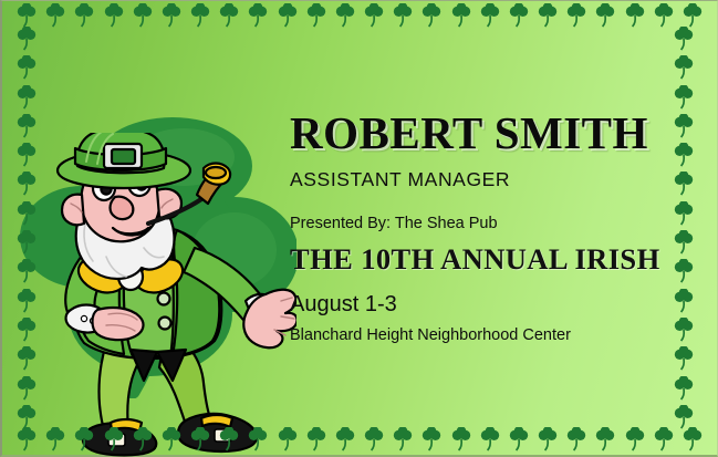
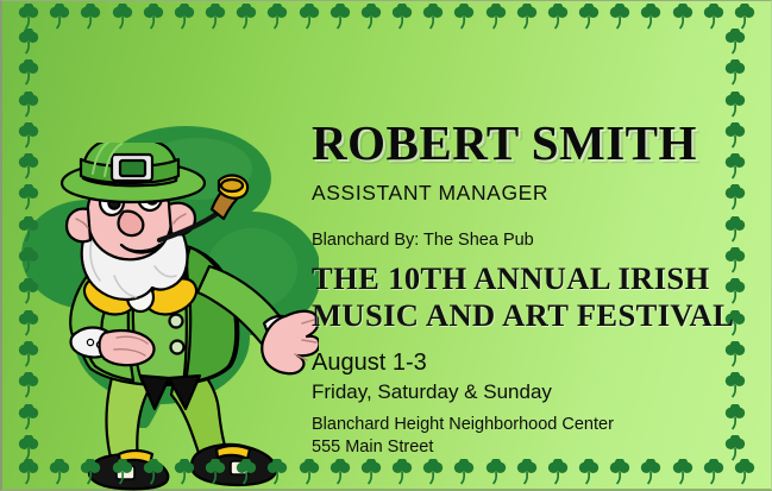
  ROBERT SMITH
  ASSISTANT MANAGER
- Presented By: The Shea Pub
+ Blanchard By: The Shea Pub
  THE 10TH ANNUAL IRISH
+ MUSIC AND ART FESTIVAL
  August 1-3
+ Friday, Saturday & Sunday
  Blanchard Height Neighborhood Center
+ 555 Main Street
